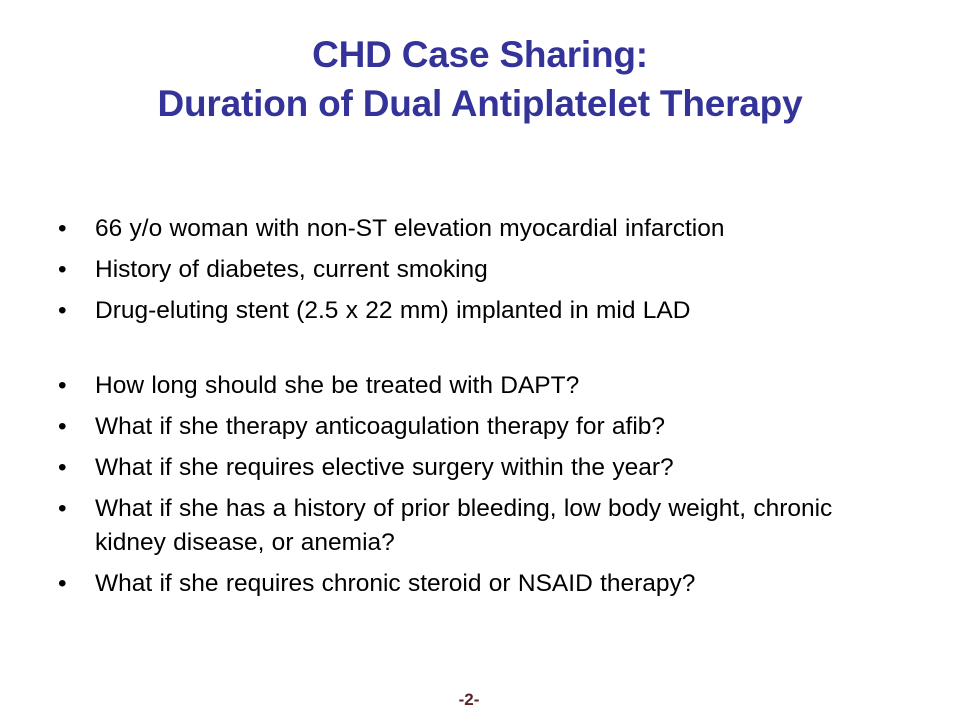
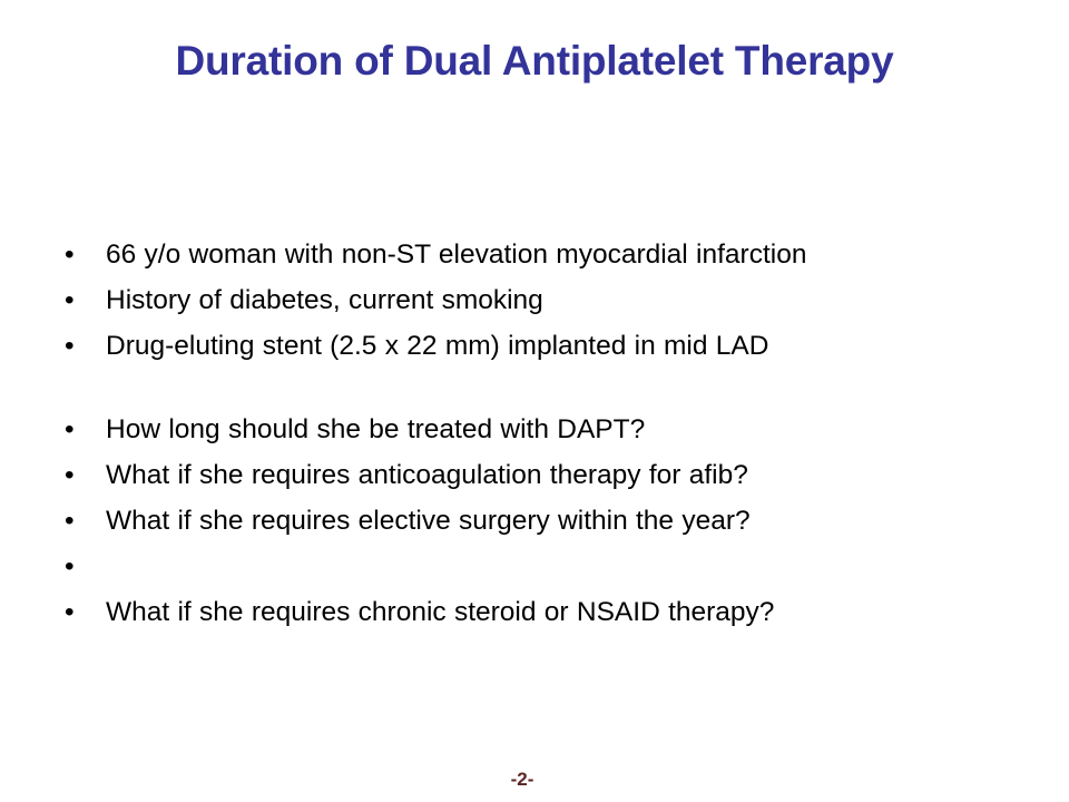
- CHD Case Sharing:
  Duration of Dual Antiplatelet Therapy
  •
  66 y/o woman with non-ST elevation myocardial infarction
  •
  History of diabetes, current smoking
  •
  Drug-eluting stent (2.5 x 22 mm) implanted in mid LAD
  •
  How long should she be treated with DAPT?
  •
- What if she therapy anticoagulation therapy for afib?
+ What if she requires anticoagulation therapy for afib?
  •
  What if she requires elective surgery within the year?
  •
- What if she has a history of prior bleeding, low body weight, chronic kidney disease, or anemia?
  •
  What if she requires chronic steroid or NSAID therapy?
  -2-
